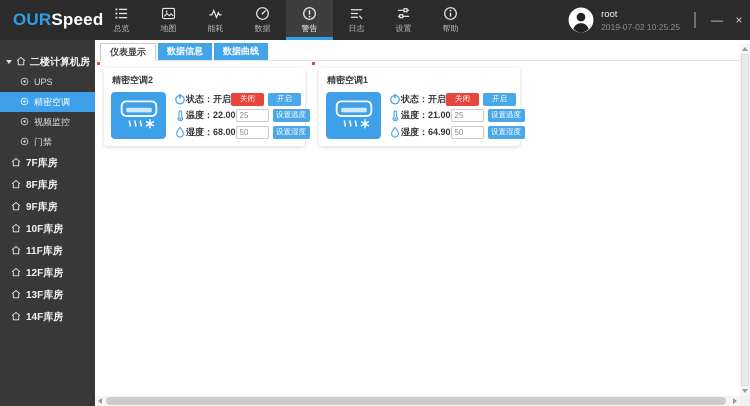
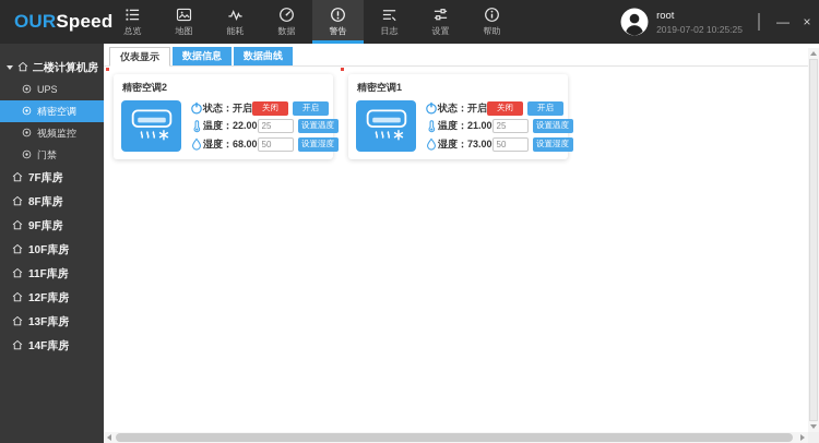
  OUR
  Speed
  总览
  地图
  能耗
  数据
  警告
  日志
  设置
  帮助
  root
  2019-07-02 10:25:25
  —
  ×
  二楼计算机房
  UPS
  精密空调
  视频监控
  门禁
  7F库房
  8F库房
  9F库房
  10F库房
  11F库房
  12F库房
  13F库房
  14F库房
  仪表显示
  数据信息
  数据曲线
  精密空调2
  状态：开启
  关闭
  开启
  温度：22.00
  25
  设置温度
  湿度：68.00
  50
  设置湿度
  精密空调1
  状态：开启
  关闭
  开启
  温度：21.00
  25
  设置温度
- 湿度：64.90
+ 湿度：73.00
  50
  设置湿度
